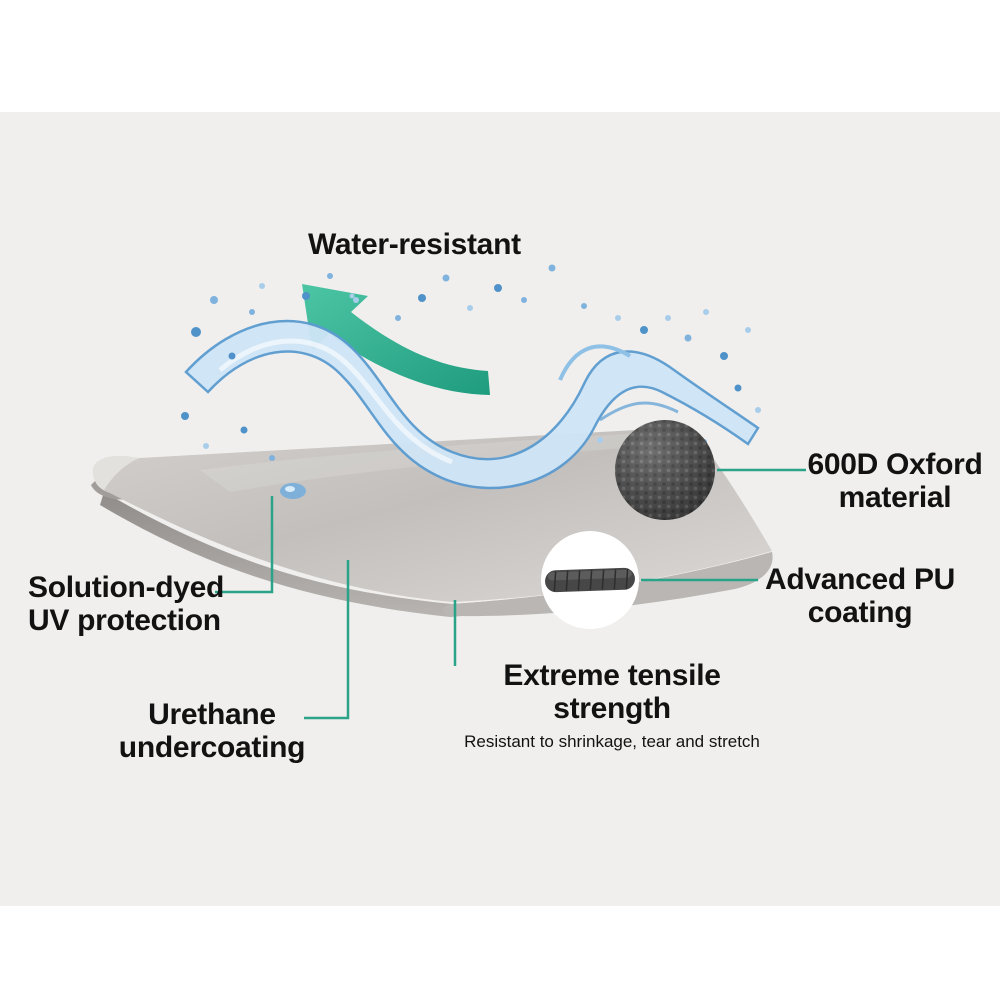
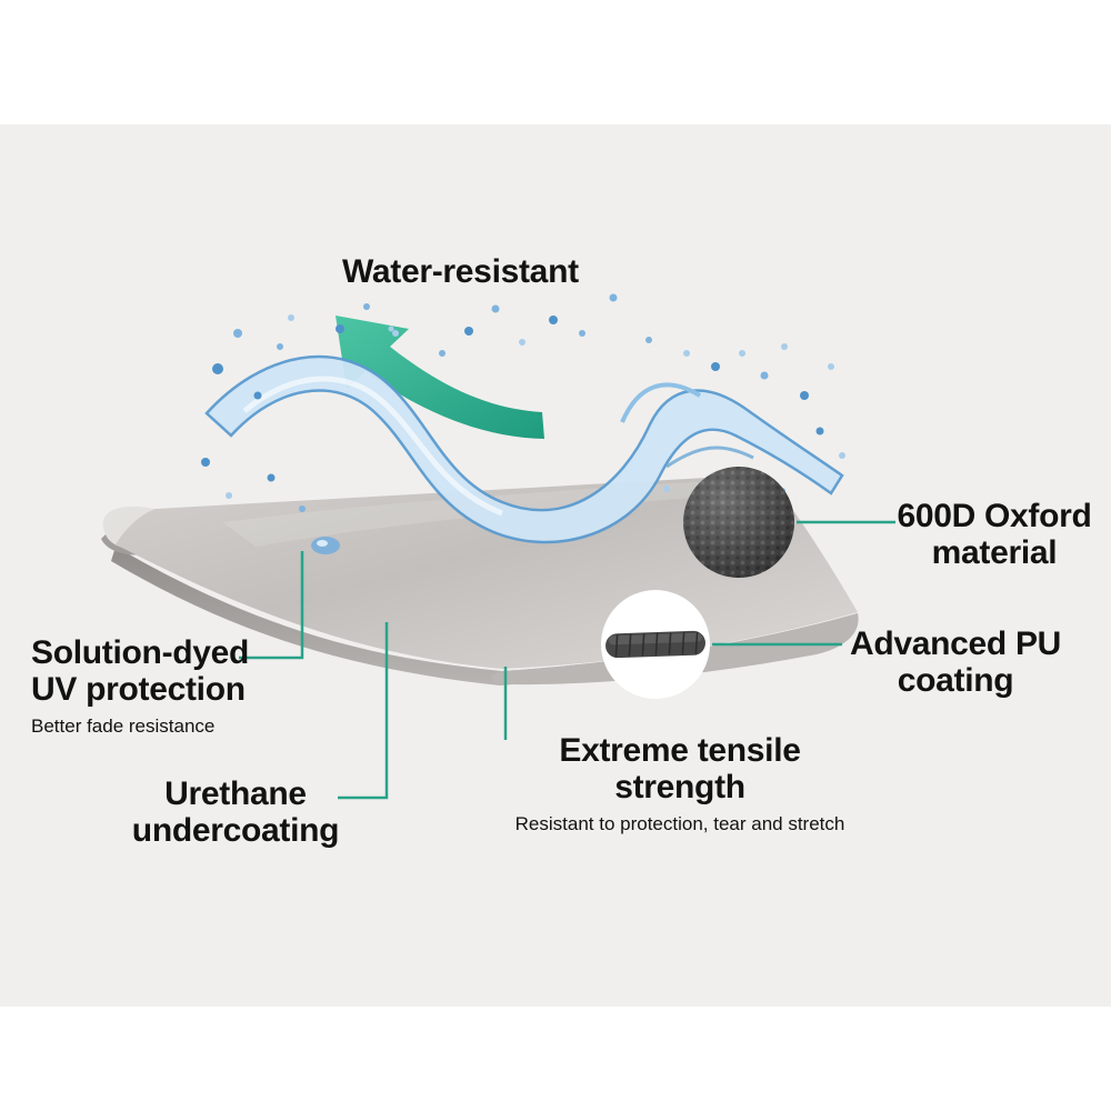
  Water-resistant
  600D Oxford
  material
  Advanced PU
  coating
  Solution-dyed
  UV protection
+ Better fade resistance
  Urethane
  undercoating
  Extreme tensile
  strength
- Resistant to shrinkage, tear and stretch
+ Resistant to protection, tear and stretch
